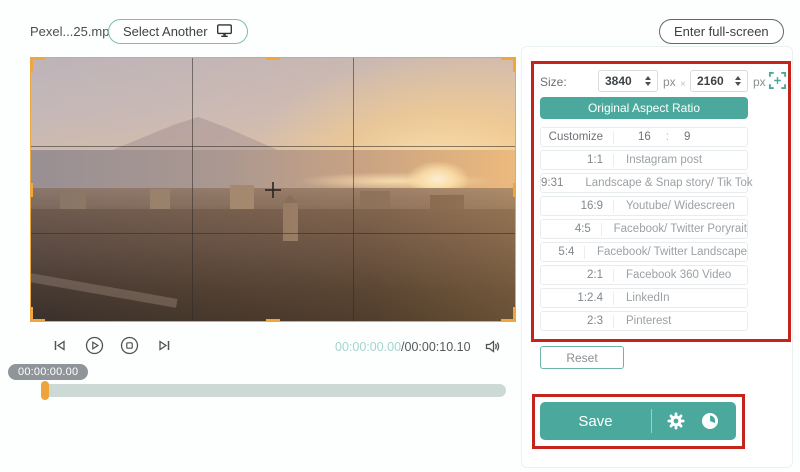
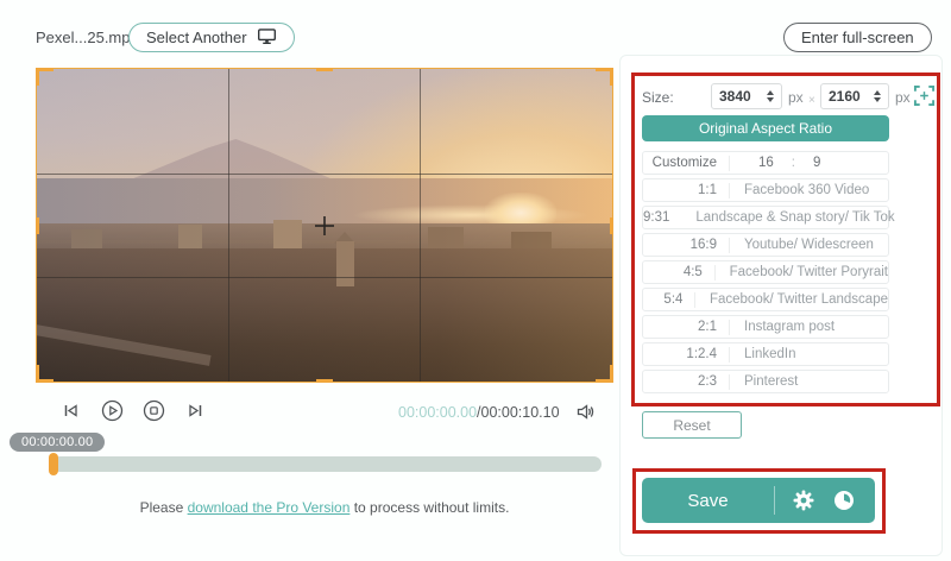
  Pexel...25.mp
  Select Another
  Enter full-screen
  00:00:00.00/00:00:10.10
  00:00:00.00
+ Please download the Pro Version to process without limits.
  Size:
  3840
  px
  ×
  2160
  px
  Original Aspect Ratio
  Customize
  16
  :
  9
  1:1
- Instagram post
+ Facebook 360 Video
  9:31
  Landscape & Snap story/ Tik Tok
  16:9
  Youtube/ Widescreen
  4:5
  Facebook/ Twitter Poryrait
  5:4
  Facebook/ Twitter Landscape
  2:1
- Facebook 360 Video
+ Instagram post
  1:2.4
  LinkedIn
  2:3
  Pinterest
  Reset
  Save
